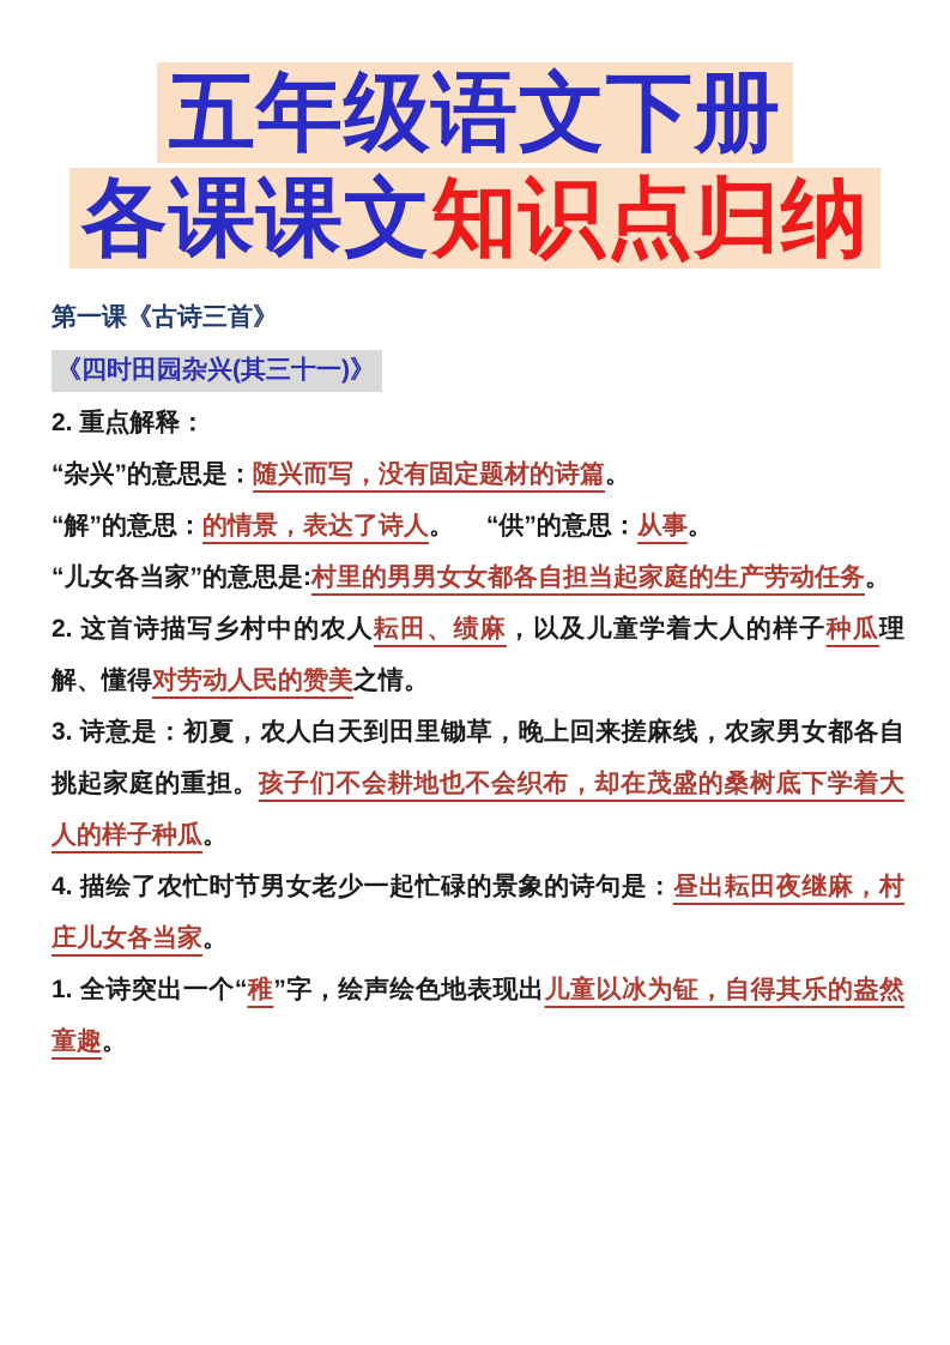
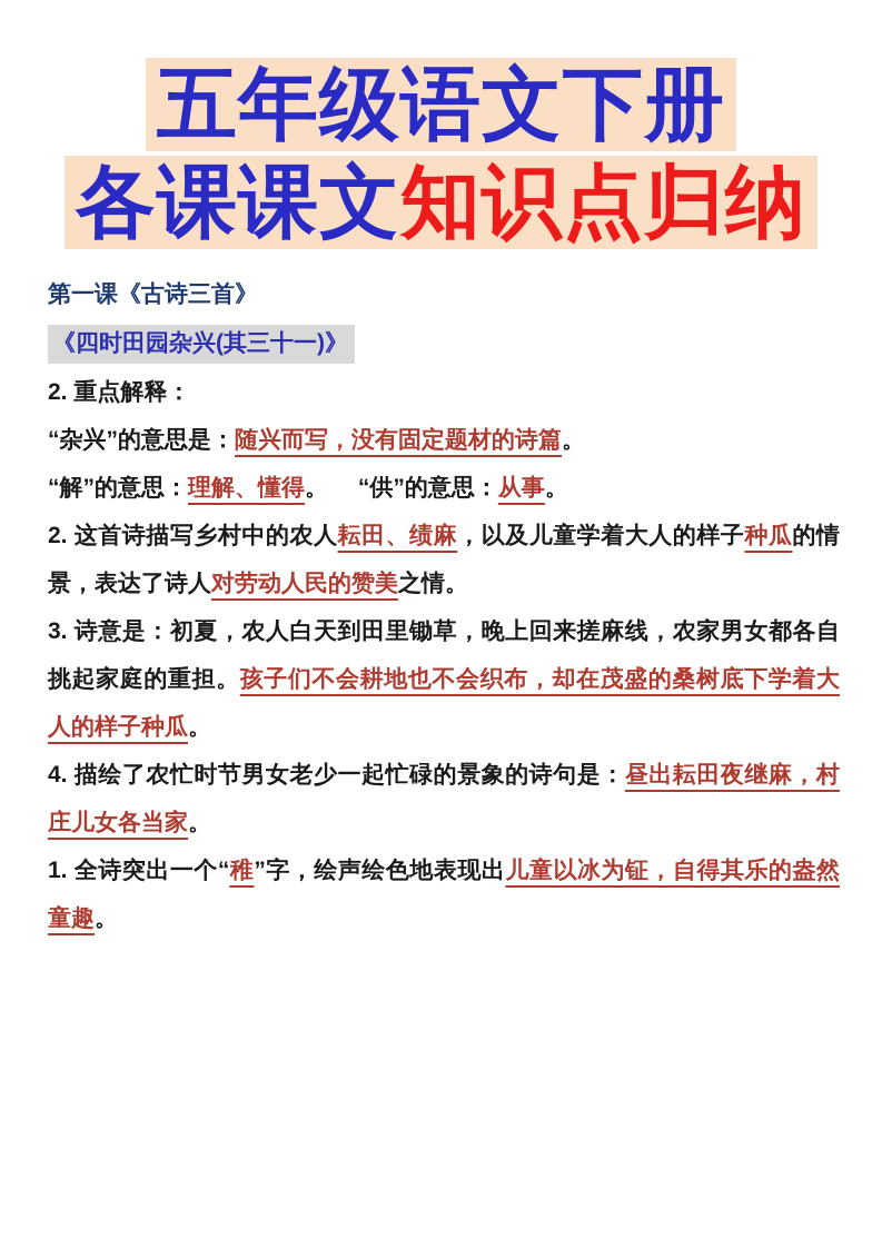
  五年级语文下册
  各课课文知识点归纳
  第一课《古诗三首》
  《四时田园杂兴(其三十一)》
  2. 重点解释：
  “杂兴”的意思是：随兴而写，没有固定题材的诗篇。
- “解”的意思：的情景，表达了诗人。 “供”的意思：从事。
+ “解”的意思：理解、懂得。 “供”的意思：从事。
- “儿女各当家”的意思是:村里的男男女女都各自担当起家庭的生产劳动任务。
- 2. 这首诗描写乡村中的农人耘田、绩麻，以及儿童学着大人的样子种瓜理解、懂得对劳动人民的赞美之情。
+ 2. 这首诗描写乡村中的农人耘田、绩麻，以及儿童学着大人的样子种瓜的情景，表达了诗人对劳动人民的赞美之情。
  3. 诗意是：初夏，农人白天到田里锄草，晚上回来搓麻线，农家男女都各自挑起家庭的重担。孩子们不会耕地也不会织布，却在茂盛的桑树底下学着大人的样子种瓜。
  4. 描绘了农忙时节男女老少一起忙碌的景象的诗句是：昼出耘田夜继麻，村庄儿女各当家。
  1. 全诗突出一个“稚”字，绘声绘色地表现出儿童以冰为钲，自得其乐的盎然童趣。
